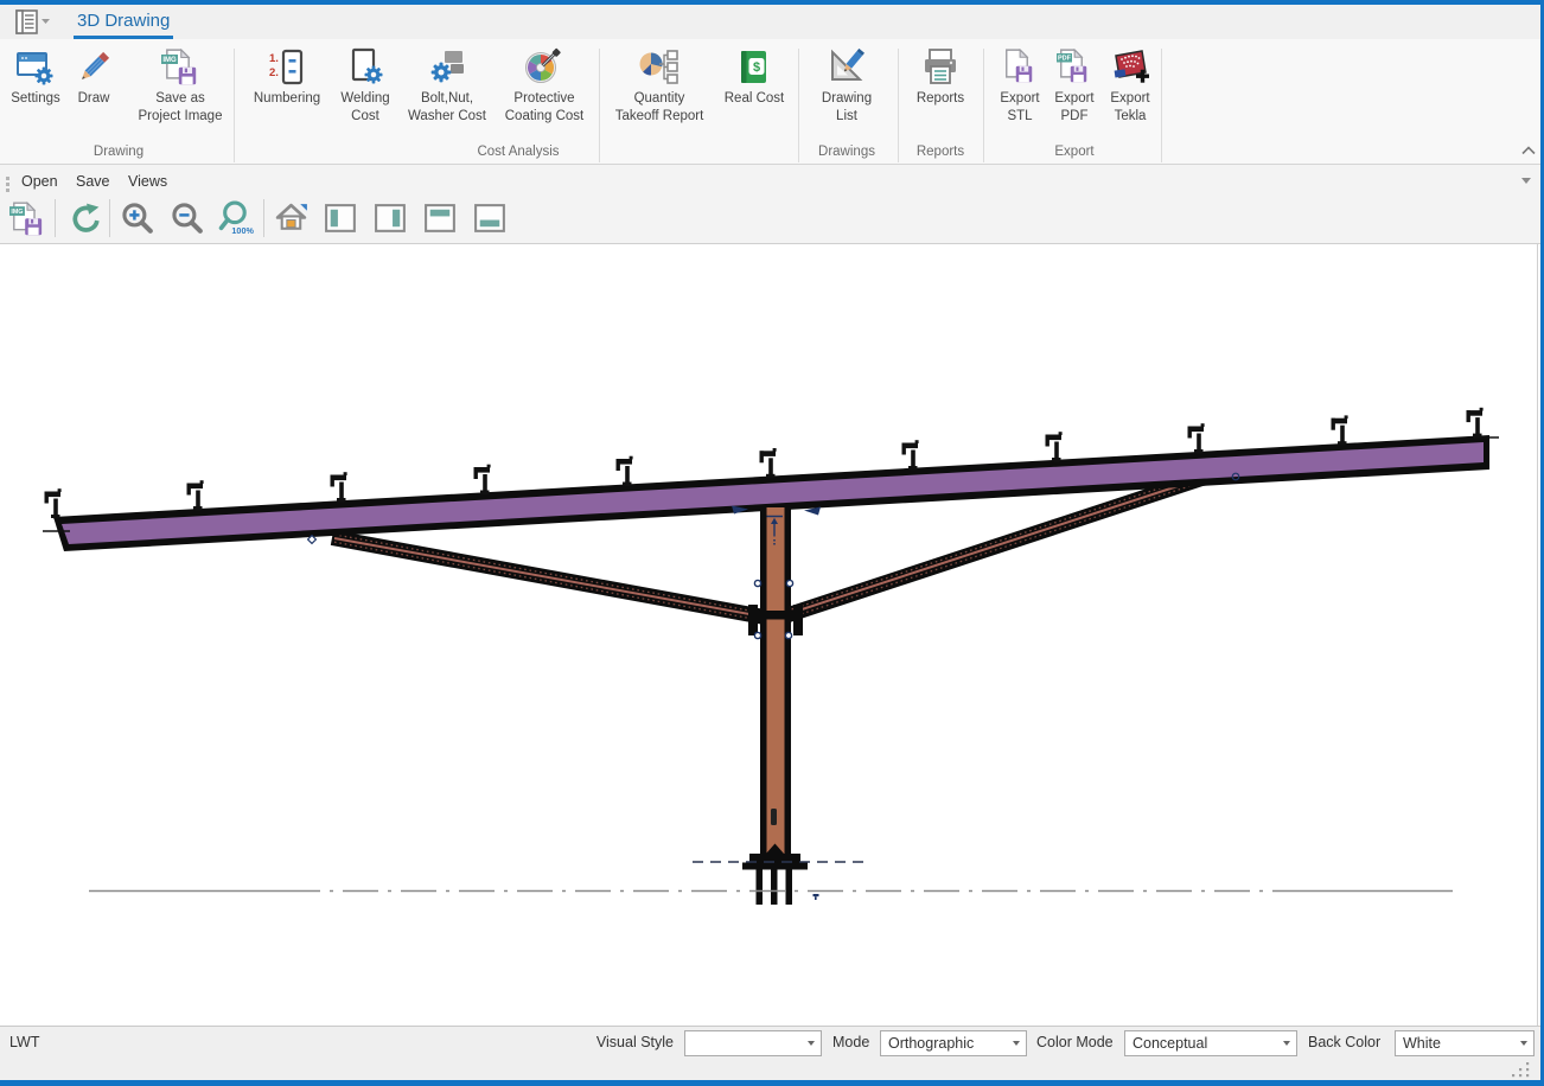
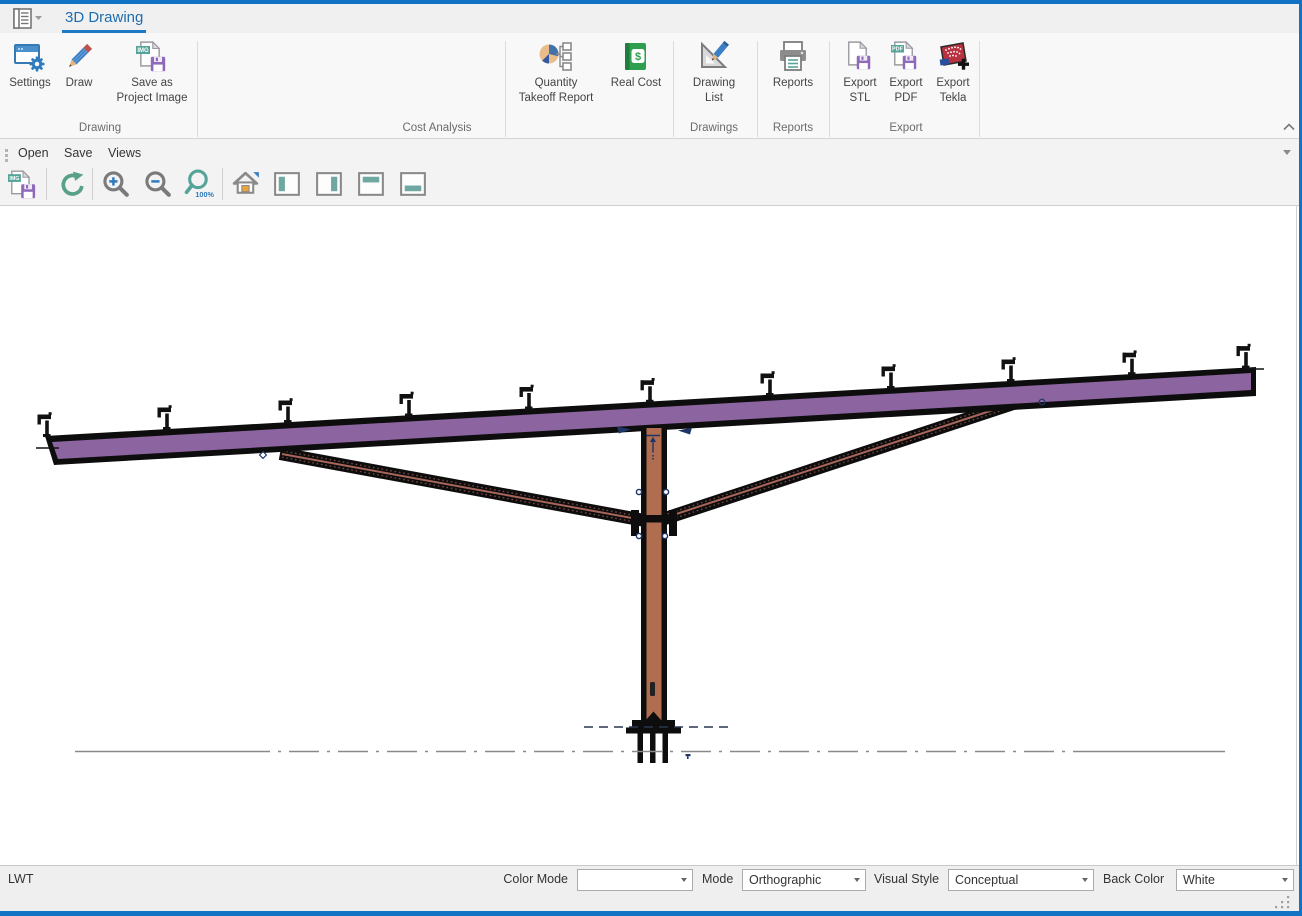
  3D Drawing
  Settings
  Draw
  Save as
  Project Image
  Drawing
- 1.
- 2.
- Numbering
- Welding
- Cost
- Bolt,Nut,
- Washer Cost
- Protective
- Coating Cost
  Quantity
  Takeoff Report
  $
  Real Cost
  Cost Analysis
  Drawing
  List
  Drawings
  Reports
  Reports
  Export
  STL
  Export
  PDF
  Export
  Tekla
  Export
  Open
  Save
  Views
  100%
  LWT
- Visual Style
+ Color Mode
  Mode
  Orthographic
- Color Mode
+ Visual Style
  Conceptual
  Back Color
  White
